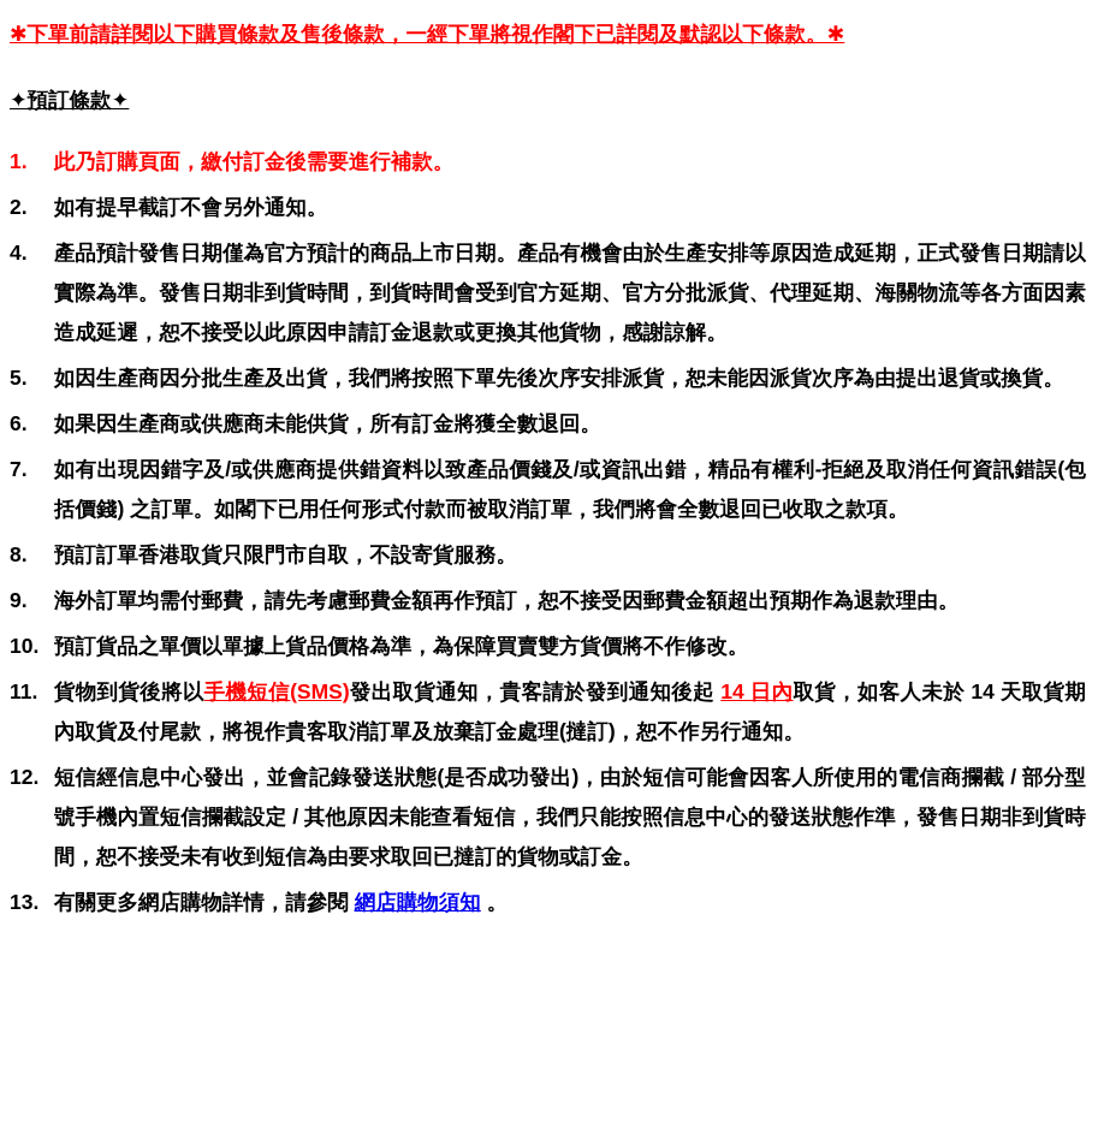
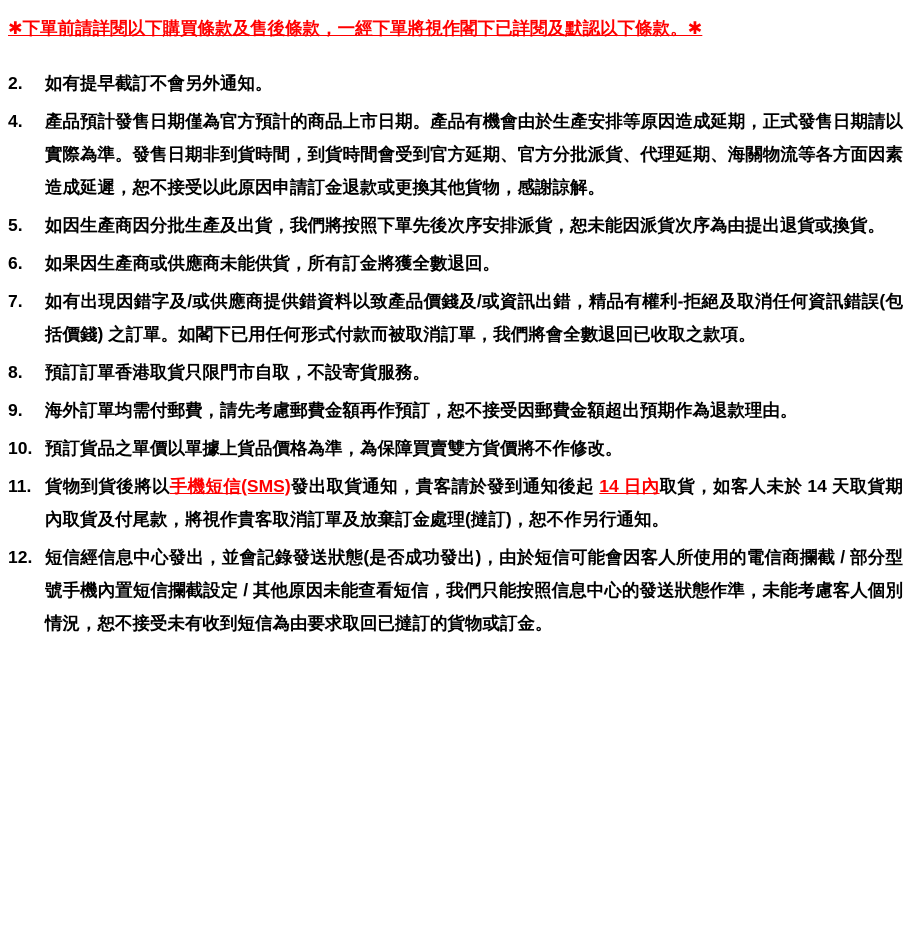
  ✱下單前請詳閱以下購買條款及售後條款，一經下單將視作閣下已詳閱及默認以下條款。✱
- ✦預訂條款✦
- 1.
- 此乃訂購頁面，繳付訂金後需要進行補款。
  2.
  如有提早截訂不會另外通知。
  4.
  產品預計發售日期僅為官方預計的商品上市日期。產品有機會由於生產安排等原因造成延期，正式發售日期請以實際為準。發售日期非到貨時間，到貨時間會受到官方延期、官方分批派貨、代理延期、海關物流等各方面因素造成延遲，恕不接受以此原因申請訂金退款或更換其他貨物，感謝諒解。
  5.
  如因生產商因分批生產及出貨，我們將按照下單先後次序安排派貨，恕未能因派貨次序為由提出退貨或換貨。
  6.
  如果因生產商或供應商未能供貨，所有訂金將獲全數退回。
  7.
  如有出現因錯字及/或供應商提供錯資料以致產品價錢及/或資訊出錯，精品有權利-拒絕及取消任何資訊錯誤(包括價錢) 之訂單。如閣下已用任何形式付款而被取消訂單，我們將會全數退回已收取之款項。
  8.
  預訂訂單香港取貨只限門市自取，不設寄貨服務。
  9.
  海外訂單均需付郵費，請先考慮郵費金額再作預訂，恕不接受因郵費金額超出預期作為退款理由。
  10.
  預訂貨品之單價以單據上貨品價格為準，為保障買賣雙方貨價將不作修改。
  11.
  貨物到貨後將以手機短信(SMS)發出取貨通知，貴客請於發到通知後起 14 日內取貨，如客人未於 14 天取貨期內取貨及付尾款，將視作貴客取消訂單及放棄訂金處理(撻訂)，恕不作另行通知。
  12.
- 短信經信息中心發出，並會記錄發送狀態(是否成功發出)，由於短信可能會因客人所使用的電信商攔截 / 部分型號手機內置短信攔截設定 / 其他原因未能查看短信，我們只能按照信息中心的發送狀態作準，發售日期非到貨時間，恕不接受未有收到短信為由要求取回已撻訂的貨物或訂金。
+ 短信經信息中心發出，並會記錄發送狀態(是否成功發出)，由於短信可能會因客人所使用的電信商攔截 / 部分型號手機內置短信攔截設定 / 其他原因未能查看短信，我們只能按照信息中心的發送狀態作準，未能考慮客人個別情況，恕不接受未有收到短信為由要求取回已撻訂的貨物或訂金。
- 13.
- 有關更多網店購物詳情，請參閱 網店購物須知 。
